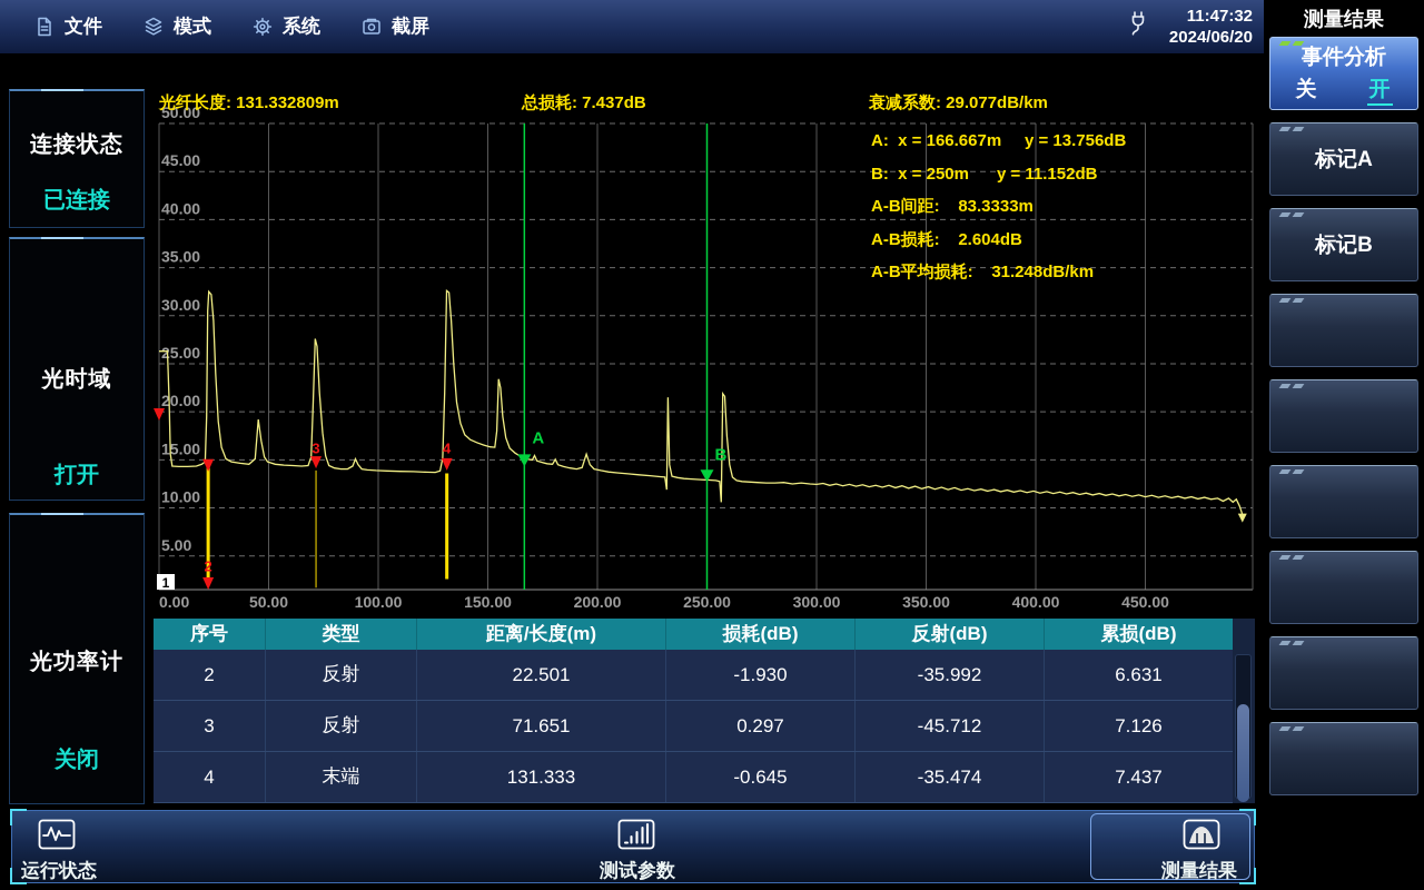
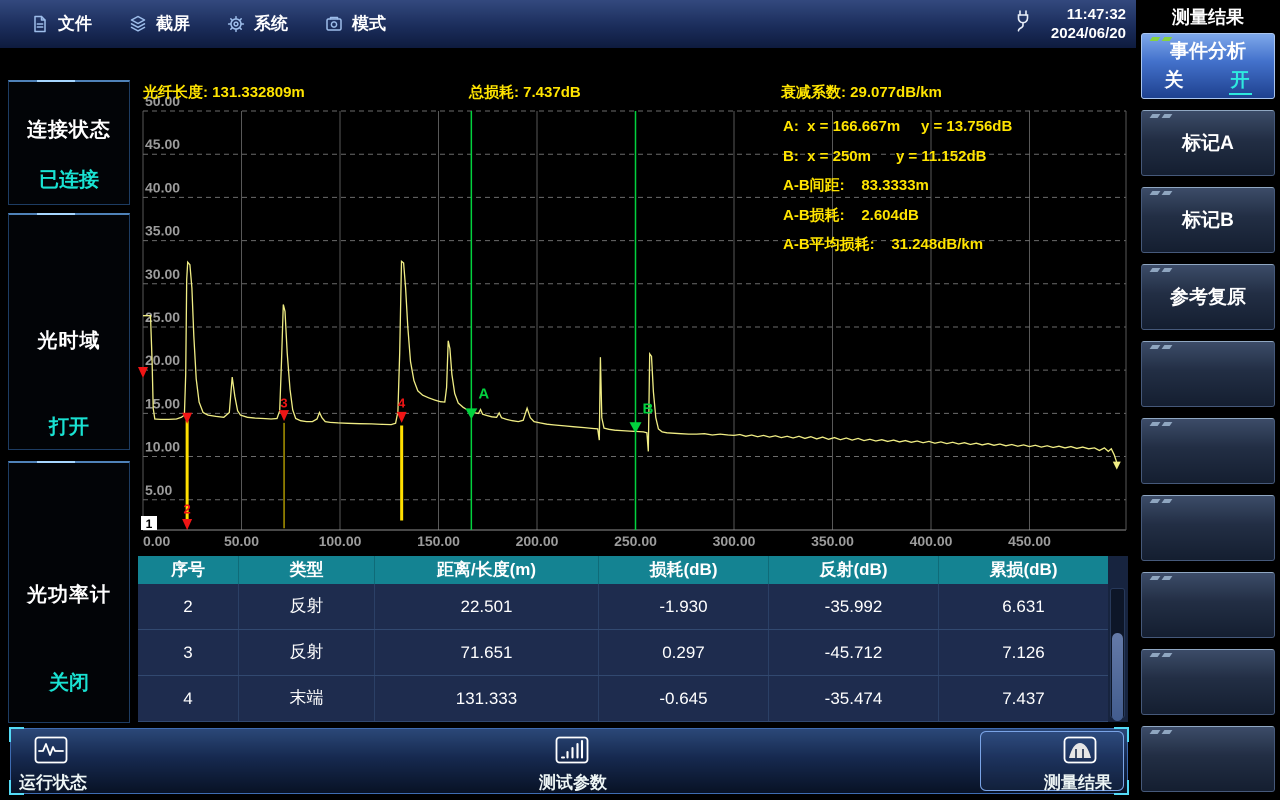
  文件
- 模式
+ 截屏
  系统
- 截屏
+ 模式
  11:47:32
  2024/06/20
  测量结果
  事件分析
  关
  开
  标记A
  标记B
+ 参考复原
  连接状态
  已连接
  光时域
  打开
  光功率计
  关闭
  光纤长度: 131.332809m
  总损耗: 7.437dB
  衰减系数: 29.077dB/km
  5.00
  10.00
  15.00
  20.00
  25.00
  30.00
  35.00
  40.00
  45.00
  50.00
  0.00
  50.00
  100.00
  150.00
  200.00
  250.00
  300.00
  350.00
  400.00
  450.00
  2
  3
  4
  A
  B
  1
  A: x = 166.667m y = 13.756dB
  B: x = 250m y = 11.152dB
  A-B间距: 83.3333m
  A-B损耗: 2.604dB
  A-B平均损耗: 31.248dB/km
  序号
  类型
  距离/长度(m)
  损耗(dB)
  反射(dB)
  累损(dB)
  2
  反射
  22.501
  -1.930
  -35.992
  6.631
  3
  反射
  71.651
  0.297
  -45.712
  7.126
  4
  末端
  131.333
  -0.645
  -35.474
  7.437
  运行状态
  测试参数
  测量结果
